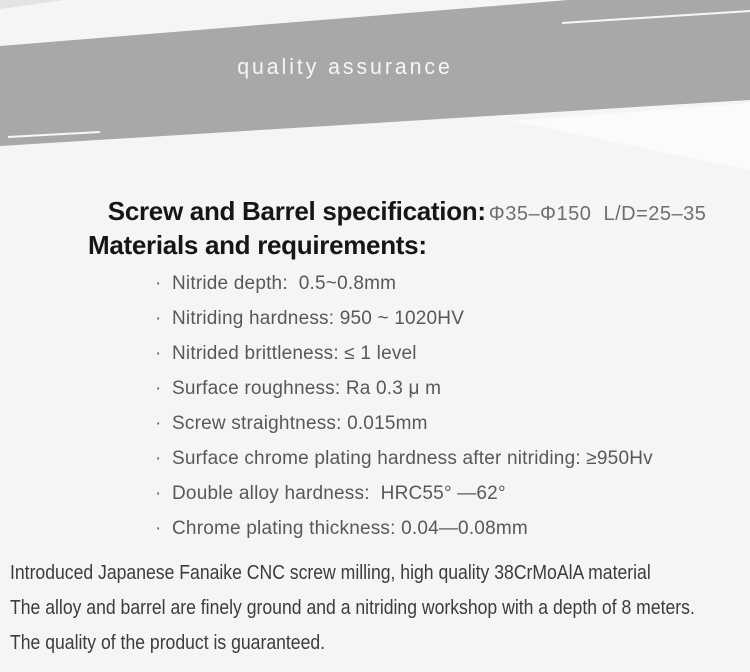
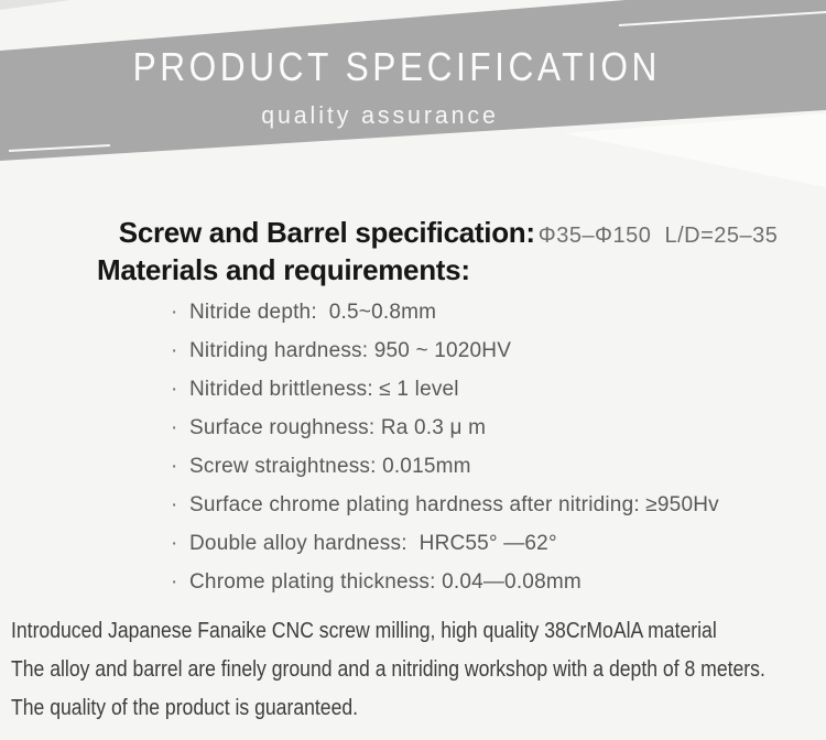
+ PRODUCT SPECIFICATION
  quality assurance
  Screw and Barrel specification: Φ35–Φ150 L/D=25–35
  Materials and requirements:
  ·
  Nitride depth: 0.5~0.8mm
  ·
  Nitriding hardness: 950 ~ 1020HV
  ·
  Nitrided brittleness: ≤ 1 level
  ·
  Surface roughness: Ra 0.3 μ m
  ·
  Screw straightness: 0.015mm
  ·
  Surface chrome plating hardness after nitriding: ≥950Hv
  ·
  Double alloy hardness: HRC55° —62°
  ·
  Chrome plating thickness: 0.04—0.08mm
  Introduced Japanese Fanaike CNC screw milling, high quality 38CrMoAlA material
  The alloy and barrel are finely ground and a nitriding workshop with a depth of 8 meters.
  The quality of the product is guaranteed.
